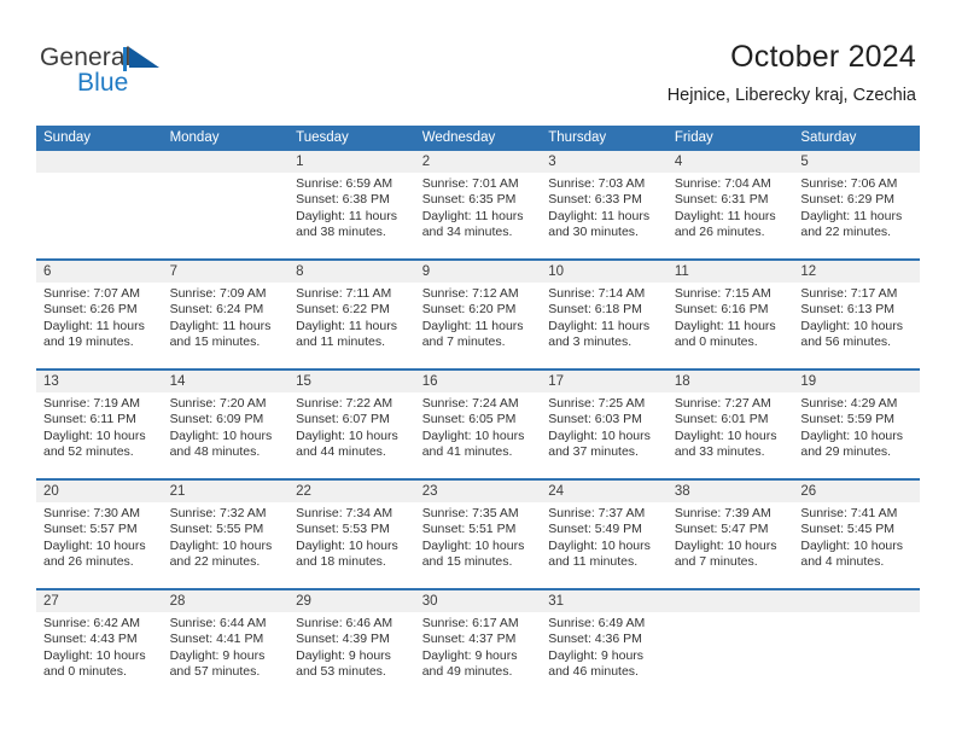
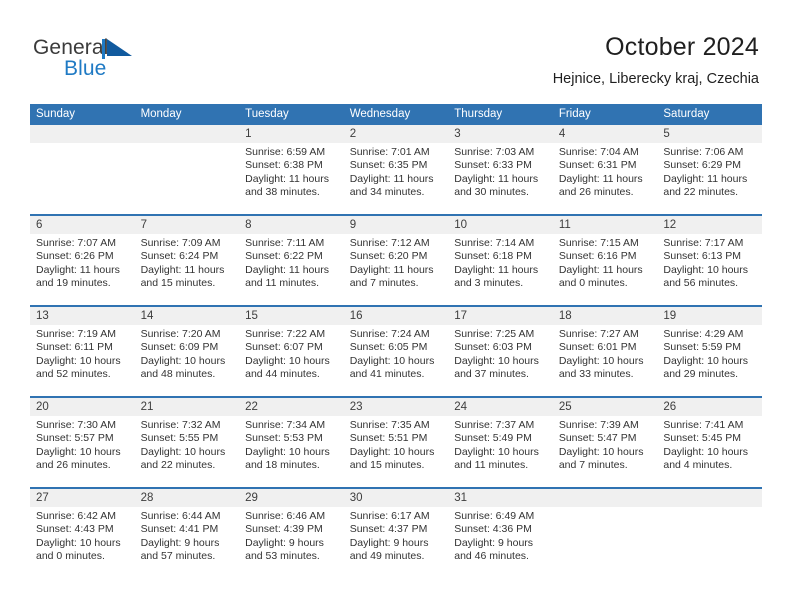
  General
  Blue
  October 2024
  Hejnice, Liberecky kraj, Czechia
  Sunday	Monday	Tuesday	Wednesday	Thursday	Friday	Saturday
  		1	2	3	4	5
  		Sunrise: 6:59 AMSunset: 6:38 PMDaylight: 11 hoursand 38 minutes.	Sunrise: 7:01 AMSunset: 6:35 PMDaylight: 11 hoursand 34 minutes.	Sunrise: 7:03 AMSunset: 6:33 PMDaylight: 11 hoursand 30 minutes.	Sunrise: 7:04 AMSunset: 6:31 PMDaylight: 11 hoursand 26 minutes.	Sunrise: 7:06 AMSunset: 6:29 PMDaylight: 11 hoursand 22 minutes.
  6	7	8	9	10	11	12
  Sunrise: 7:07 AMSunset: 6:26 PMDaylight: 11 hoursand 19 minutes.	Sunrise: 7:09 AMSunset: 6:24 PMDaylight: 11 hoursand 15 minutes.	Sunrise: 7:11 AMSunset: 6:22 PMDaylight: 11 hoursand 11 minutes.	Sunrise: 7:12 AMSunset: 6:20 PMDaylight: 11 hoursand 7 minutes.	Sunrise: 7:14 AMSunset: 6:18 PMDaylight: 11 hoursand 3 minutes.	Sunrise: 7:15 AMSunset: 6:16 PMDaylight: 11 hoursand 0 minutes.	Sunrise: 7:17 AMSunset: 6:13 PMDaylight: 10 hoursand 56 minutes.
  13	14	15	16	17	18	19
  Sunrise: 7:19 AMSunset: 6:11 PMDaylight: 10 hoursand 52 minutes.	Sunrise: 7:20 AMSunset: 6:09 PMDaylight: 10 hoursand 48 minutes.	Sunrise: 7:22 AMSunset: 6:07 PMDaylight: 10 hoursand 44 minutes.	Sunrise: 7:24 AMSunset: 6:05 PMDaylight: 10 hoursand 41 minutes.	Sunrise: 7:25 AMSunset: 6:03 PMDaylight: 10 hoursand 37 minutes.	Sunrise: 7:27 AMSunset: 6:01 PMDaylight: 10 hoursand 33 minutes.	Sunrise: 4:29 AMSunset: 5:59 PMDaylight: 10 hoursand 29 minutes.
- 20	21	22	23	24	38	26
+ 20	21	22	23	24	25	26
  Sunrise: 7:30 AMSunset: 5:57 PMDaylight: 10 hoursand 26 minutes.	Sunrise: 7:32 AMSunset: 5:55 PMDaylight: 10 hoursand 22 minutes.	Sunrise: 7:34 AMSunset: 5:53 PMDaylight: 10 hoursand 18 minutes.	Sunrise: 7:35 AMSunset: 5:51 PMDaylight: 10 hoursand 15 minutes.	Sunrise: 7:37 AMSunset: 5:49 PMDaylight: 10 hoursand 11 minutes.	Sunrise: 7:39 AMSunset: 5:47 PMDaylight: 10 hoursand 7 minutes.	Sunrise: 7:41 AMSunset: 5:45 PMDaylight: 10 hoursand 4 minutes.
  27	28	29	30	31
  Sunrise: 6:42 AMSunset: 4:43 PMDaylight: 10 hoursand 0 minutes.	Sunrise: 6:44 AMSunset: 4:41 PMDaylight: 9 hoursand 57 minutes.	Sunrise: 6:46 AMSunset: 4:39 PMDaylight: 9 hoursand 53 minutes.	Sunrise: 6:17 AMSunset: 4:37 PMDaylight: 9 hoursand 49 minutes.	Sunrise: 6:49 AMSunset: 4:36 PMDaylight: 9 hoursand 46 minutes.
